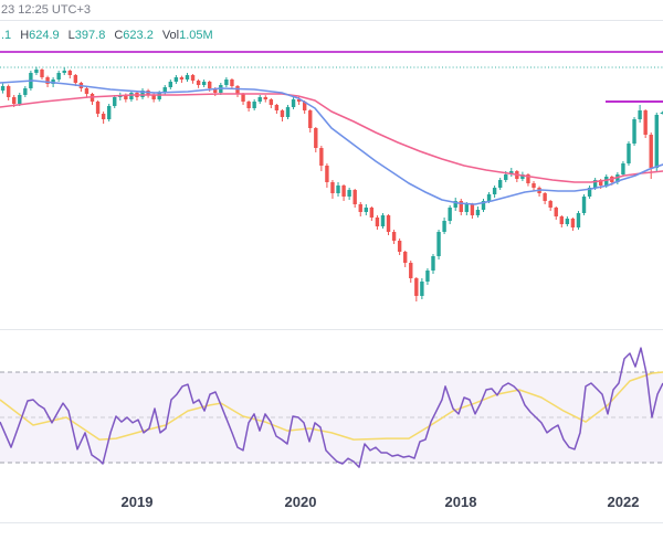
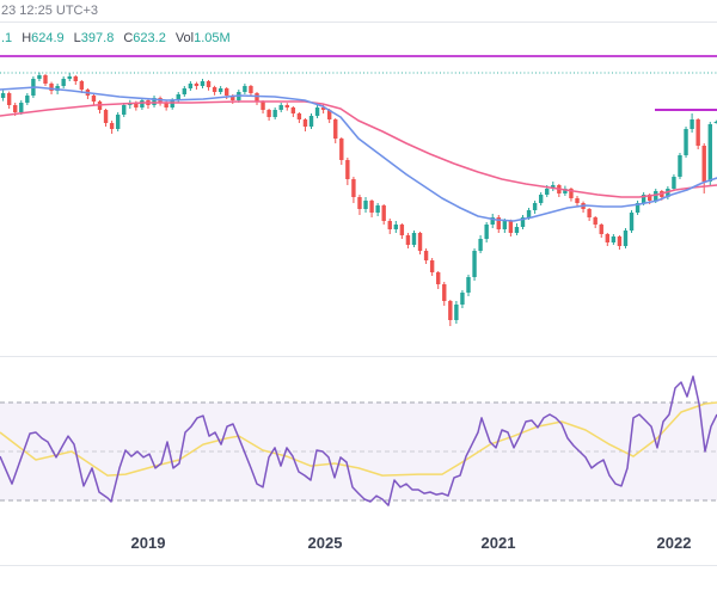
  23 12:25 UTC+3
  .1 H624.9 L397.8 C623.2 Vol1.05M
  2019
- 2020
+ 2025
- 2018
+ 2021
  2022
